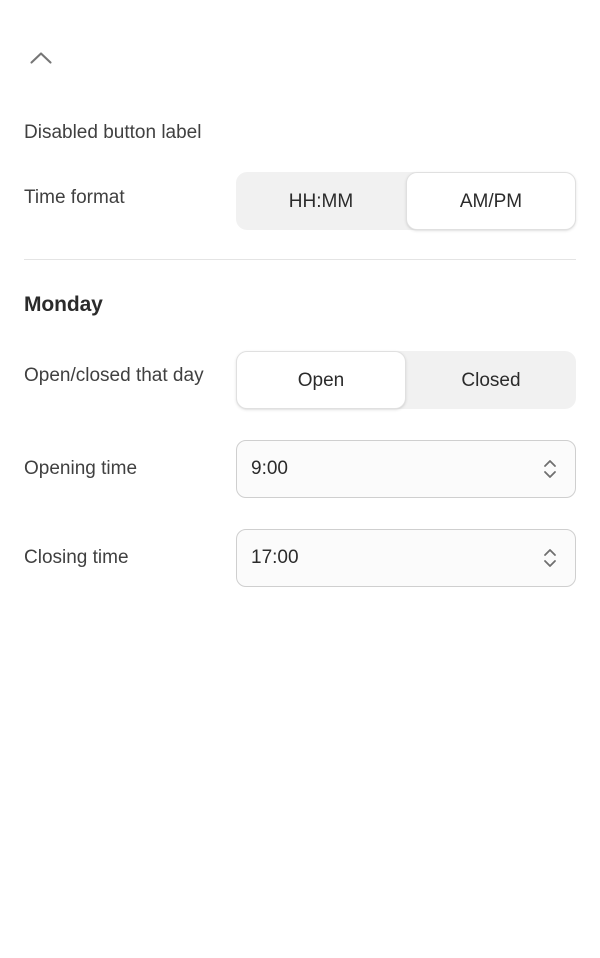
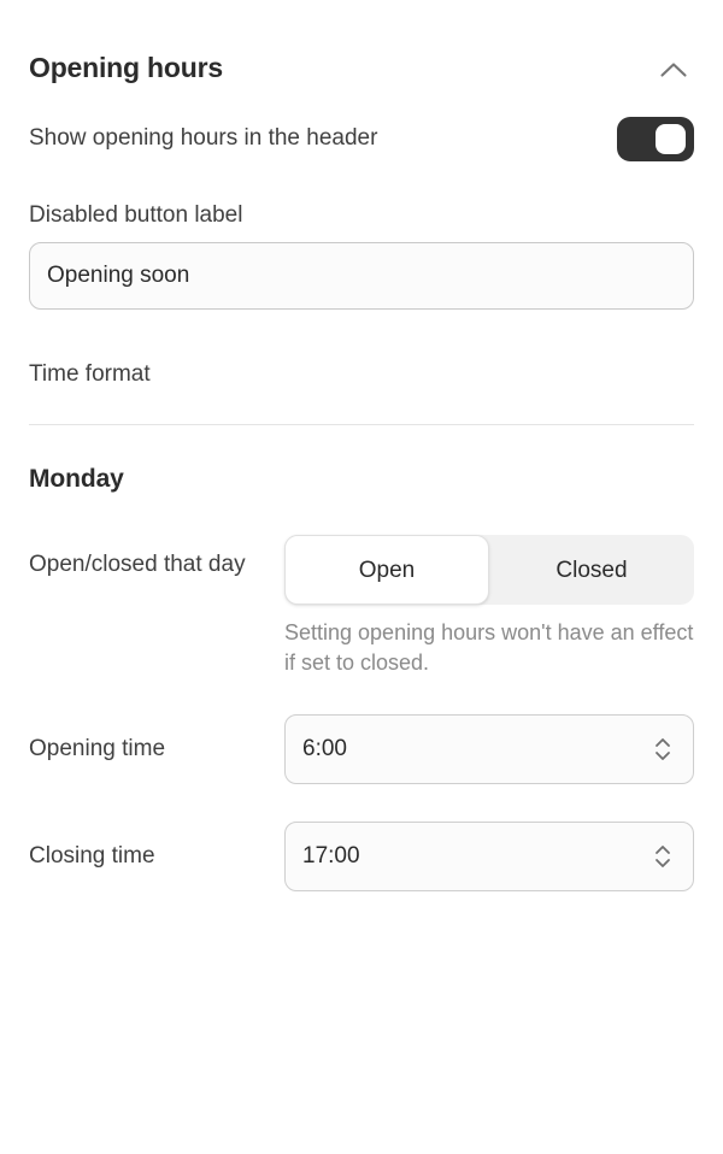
+ Opening hours
+ Show opening hours in the header
  Disabled button label
+ Opening soon
  Time format
- HH:MM
- AM/PM
  Monday
  Open/closed that day
  Open
  Closed
+ Setting opening hours won't have an effect if set to closed.
  Opening time
- 9:00
+ 6:00
  Closing time
  17:00
